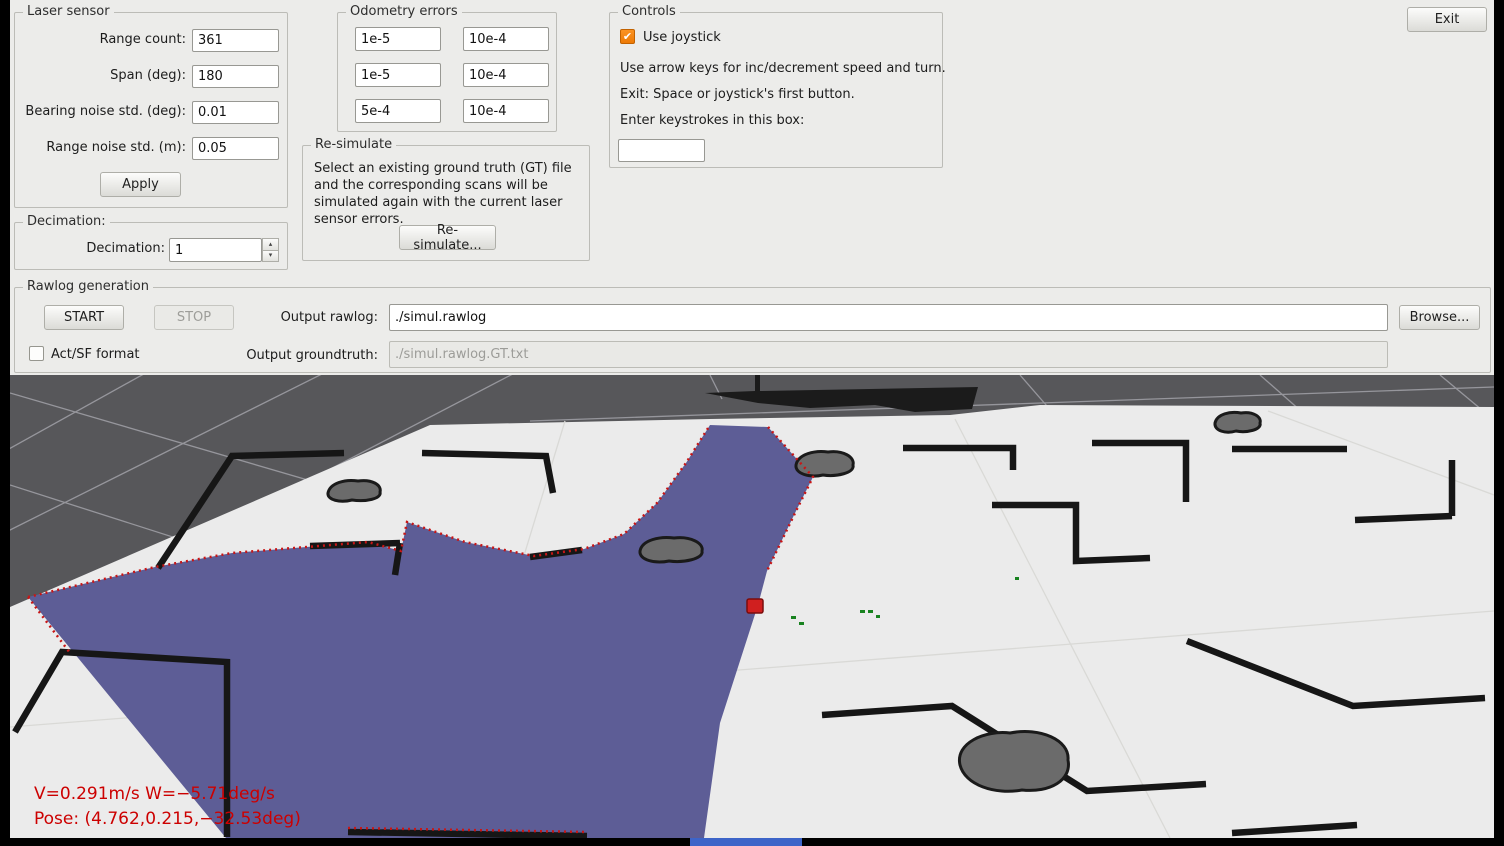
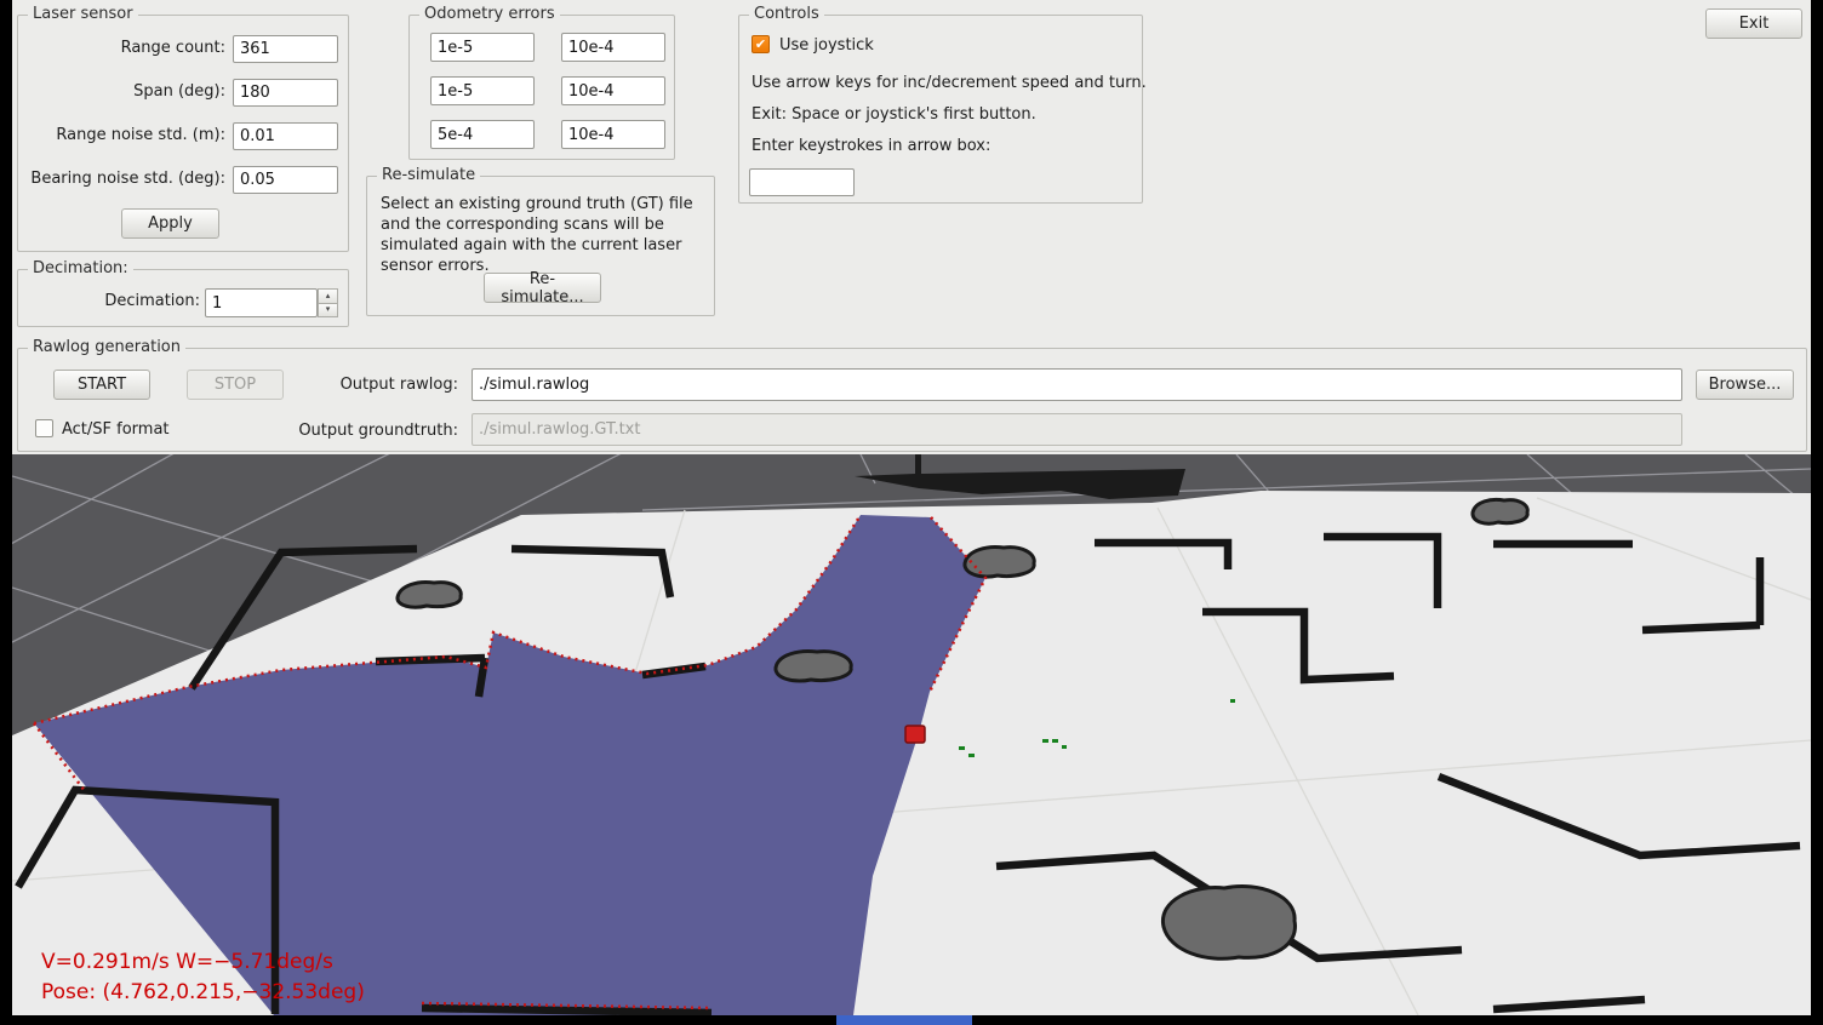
  Laser sensor
  Range count:
  361
  Span (deg):
  180
- Bearing noise std. (deg):
+ Range noise std. (m):
  0.01
- Range noise std. (m):
+ Bearing noise std. (deg):
  0.05
  Apply
  Decimation:
  Decimation:
  1
  ▴
  ▾
  Odometry errors
  1e-5
  10e-4
  1e-5
  10e-4
  5e-4
  10e-4
  Re-simulate
  Select an existing ground truth (GT) file and the corresponding scans will be simulated again with the current laser sensor errors.
  Re-simulate...
  Controls
  ✔
  Use joystick
  Use arrow keys for inc/decrement speed and turn.
  Exit: Space or joystick's first button.
- Enter keystrokes in this box:
+ Enter keystrokes in arrow box:
  Exit
  Rawlog generation
  START
  STOP
  Output rawlog:
  ./simul.rawlog
  Browse...
  Act/SF format
  Output groundtruth:
  ./simul.rawlog.GT.txt
  V=0.291m/s W=−5.71deg/s
  Pose: (4.762,0.215,−32.53deg)
